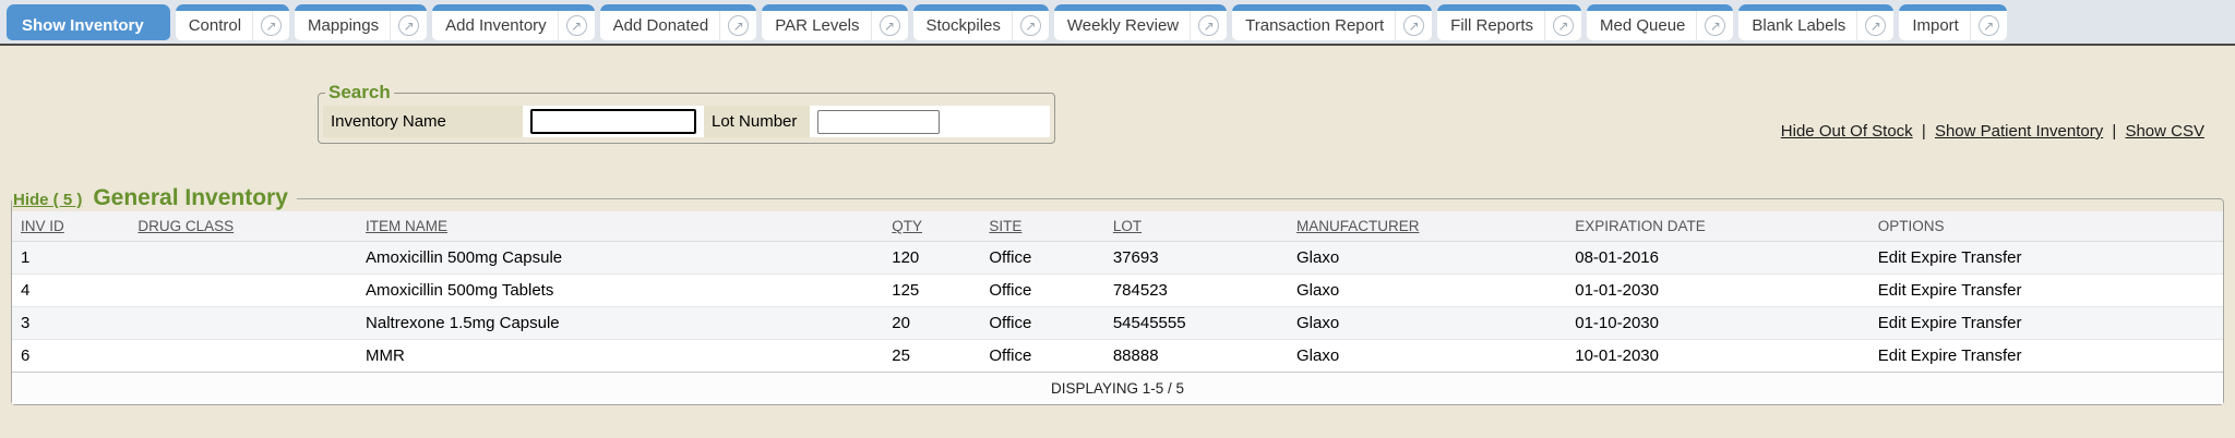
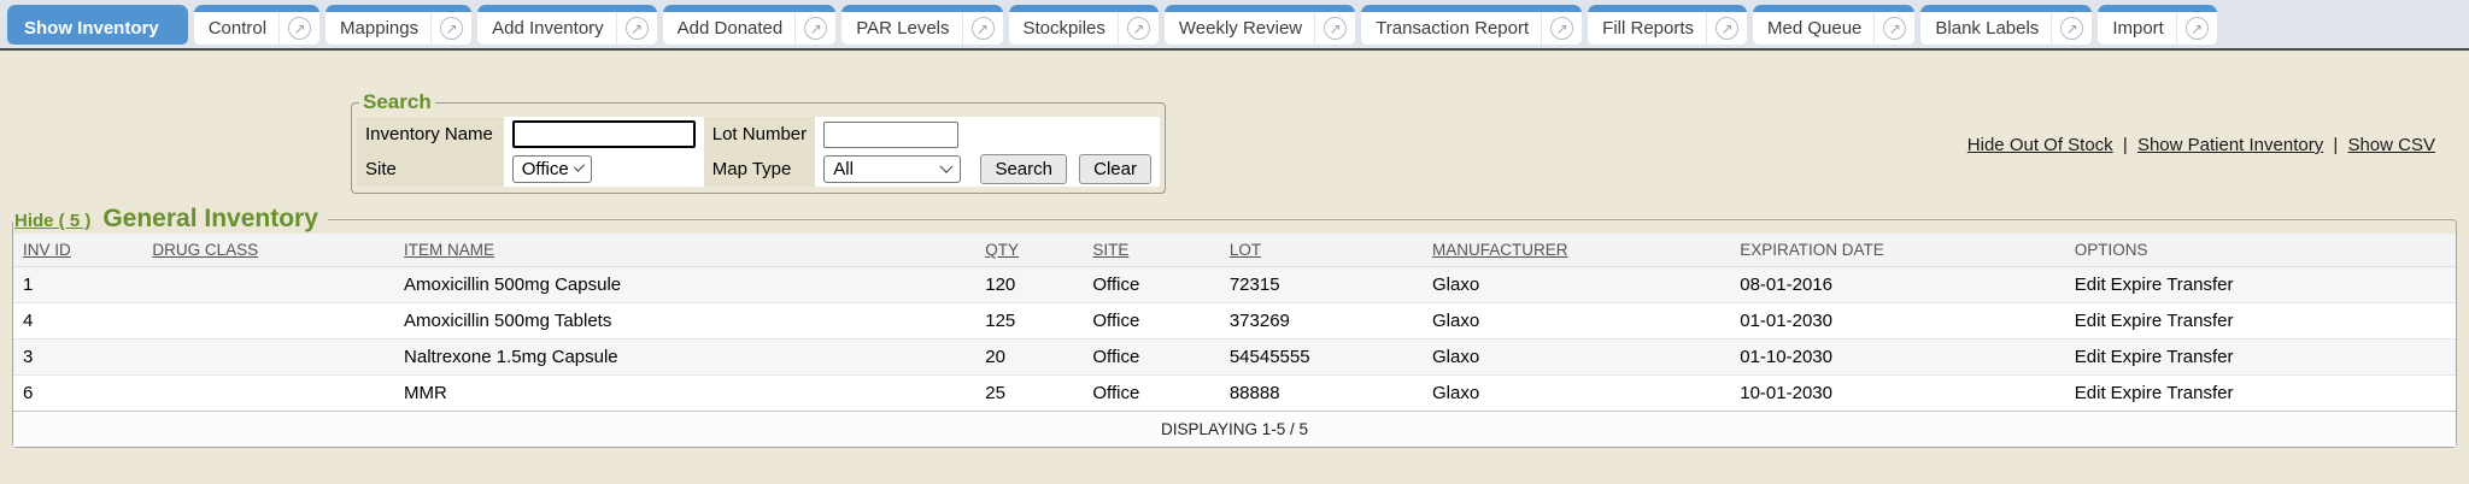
  Show Inventory
  Control
  ↗
  Mappings
  ↗
  Add Inventory
  ↗
  Add Donated
  ↗
  PAR Levels
  ↗
  Stockpiles
  ↗
  Weekly Review
  ↗
  Transaction Report
  ↗
  Fill Reports
  ↗
  Med Queue
  ↗
  Blank Labels
  ↗
  Import
  ↗
  Search
  Inventory Name		Lot Number
+ Site	Office	Map Type	All Search Clear
  Hide Out Of Stock | Show Patient Inventory | Show CSV
  Hide ( 5 )
  General Inventory
  INV ID	DRUG CLASS	ITEM NAME	QTY	SITE	LOT	MANUFACTURER	EXPIRATION DATE	OPTIONS
- 1		Amoxicillin 500mg Capsule	120	Office	37693	Glaxo	08-01-2016	Edit Expire Transfer
+ 1		Amoxicillin 500mg Capsule	120	Office	72315	Glaxo	08-01-2016	Edit Expire Transfer
- 4		Amoxicillin 500mg Tablets	125	Office	784523	Glaxo	01-01-2030	Edit Expire Transfer
+ 4		Amoxicillin 500mg Tablets	125	Office	373269	Glaxo	01-01-2030	Edit Expire Transfer
  3		Naltrexone 1.5mg Capsule	20	Office	54545555	Glaxo	01-10-2030	Edit Expire Transfer
  6		MMR	25	Office	88888	Glaxo	10-01-2030	Edit Expire Transfer
  DISPLAYING 1-5 / 5
